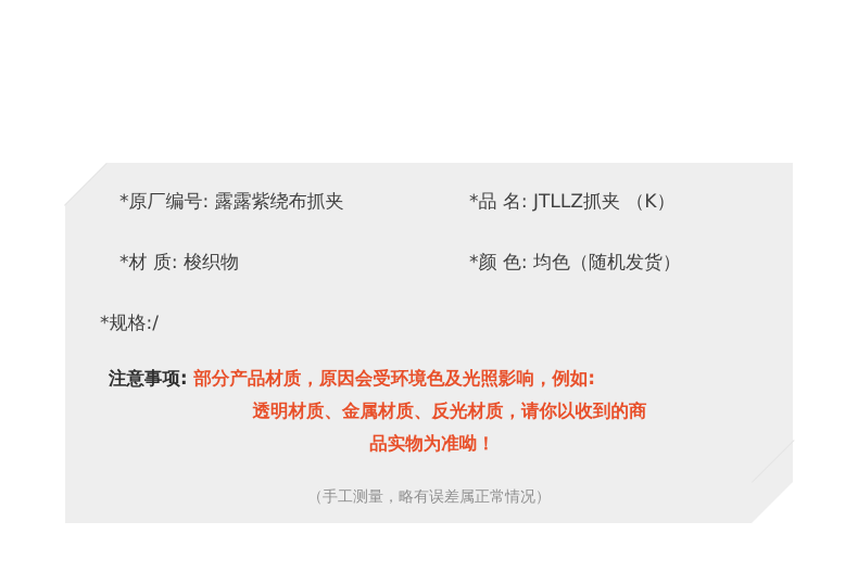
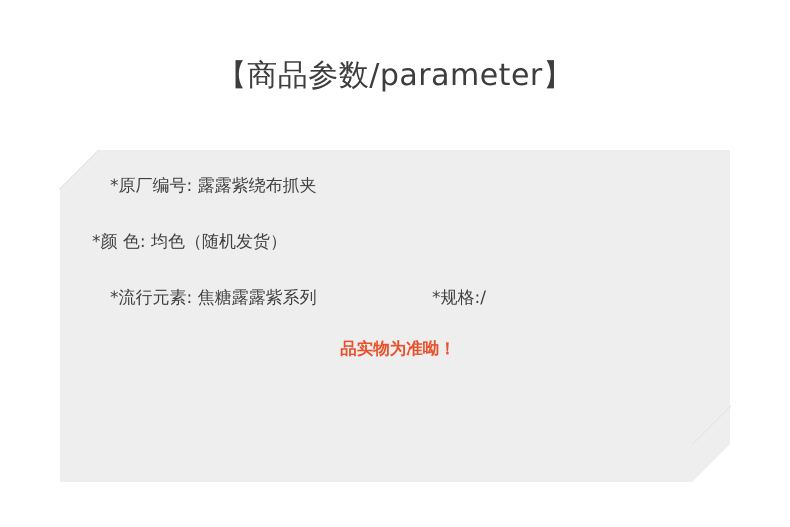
+ 【商品参数/parameter】
  *原厂编号: 露露紫绕布抓夹
- *品 名: JTLLZ抓夹 （K）
- *材 质: 梭织物
  *颜 色: 均色（随机发货）
+ *流行元素: 焦糖露露紫系列
  *规格:/
- 注意事项: 部分产品材质，原因会受环境色及光照影响，例如:
- 透明材质、金属材质、反光材质，请你以收到的商
  品实物为准呦！
- （手工测量，略有误差属正常情况）
